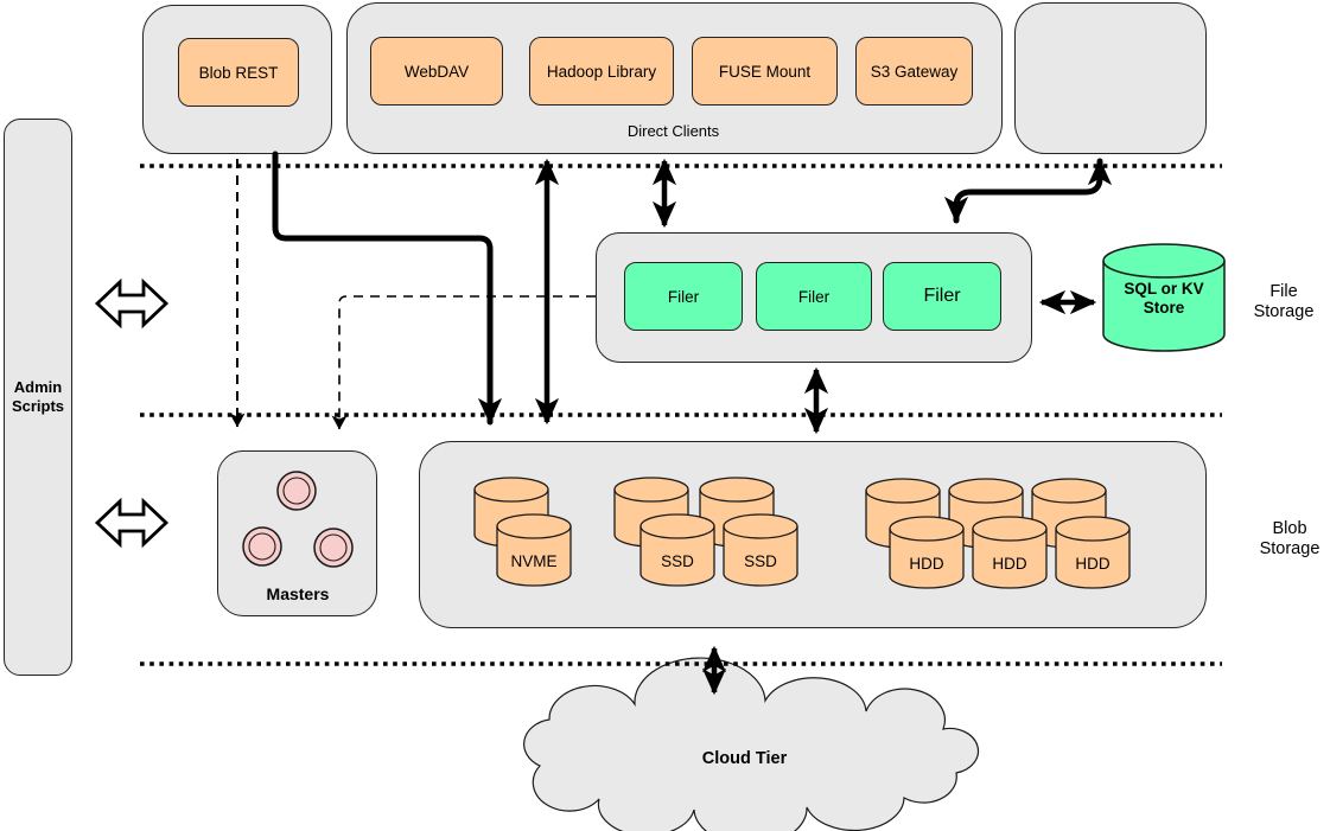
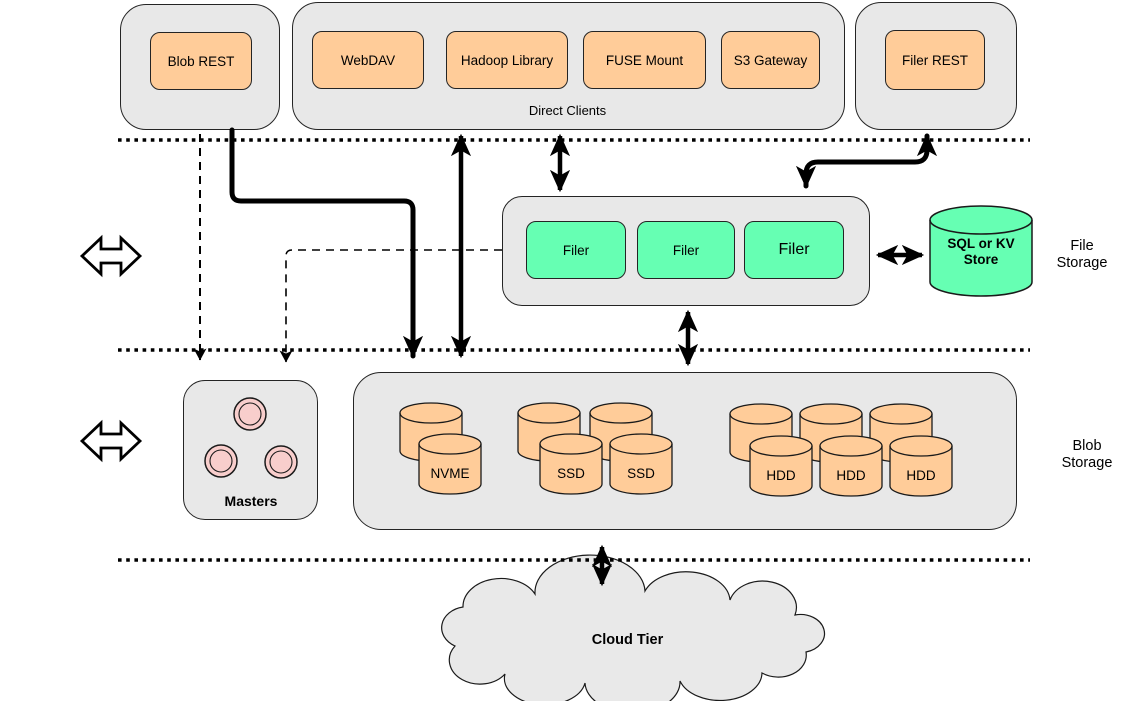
- Admin Scripts
  Blob REST
  WebDAV
  Hadoop Library
  FUSE Mount
  S3 Gateway
+ Filer REST
  Filer
  Filer
  Filer
  Direct Clients
  SQL or KV Store
  File Storage
  Blob Storage
  Masters
  NVME
  SSD
  SSD
  HDD
  HDD
  HDD
  Cloud Tier
